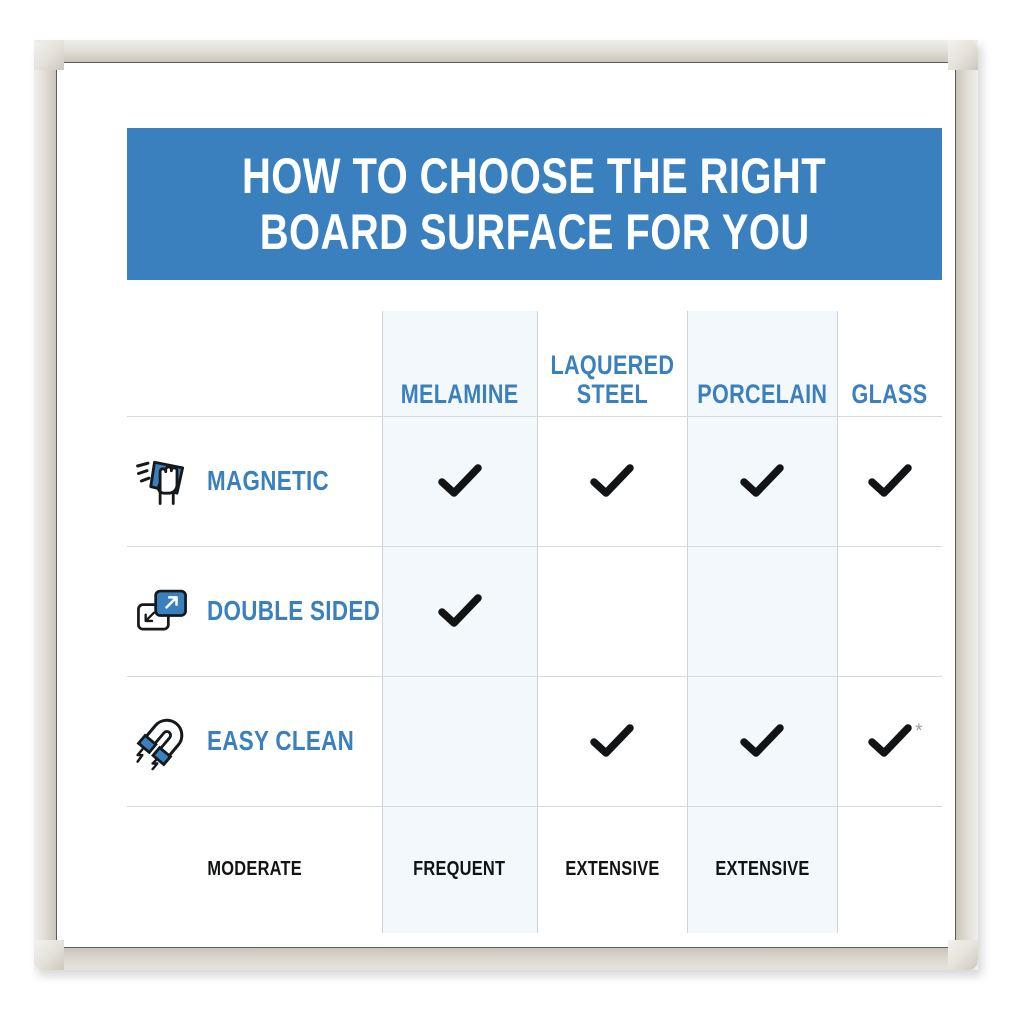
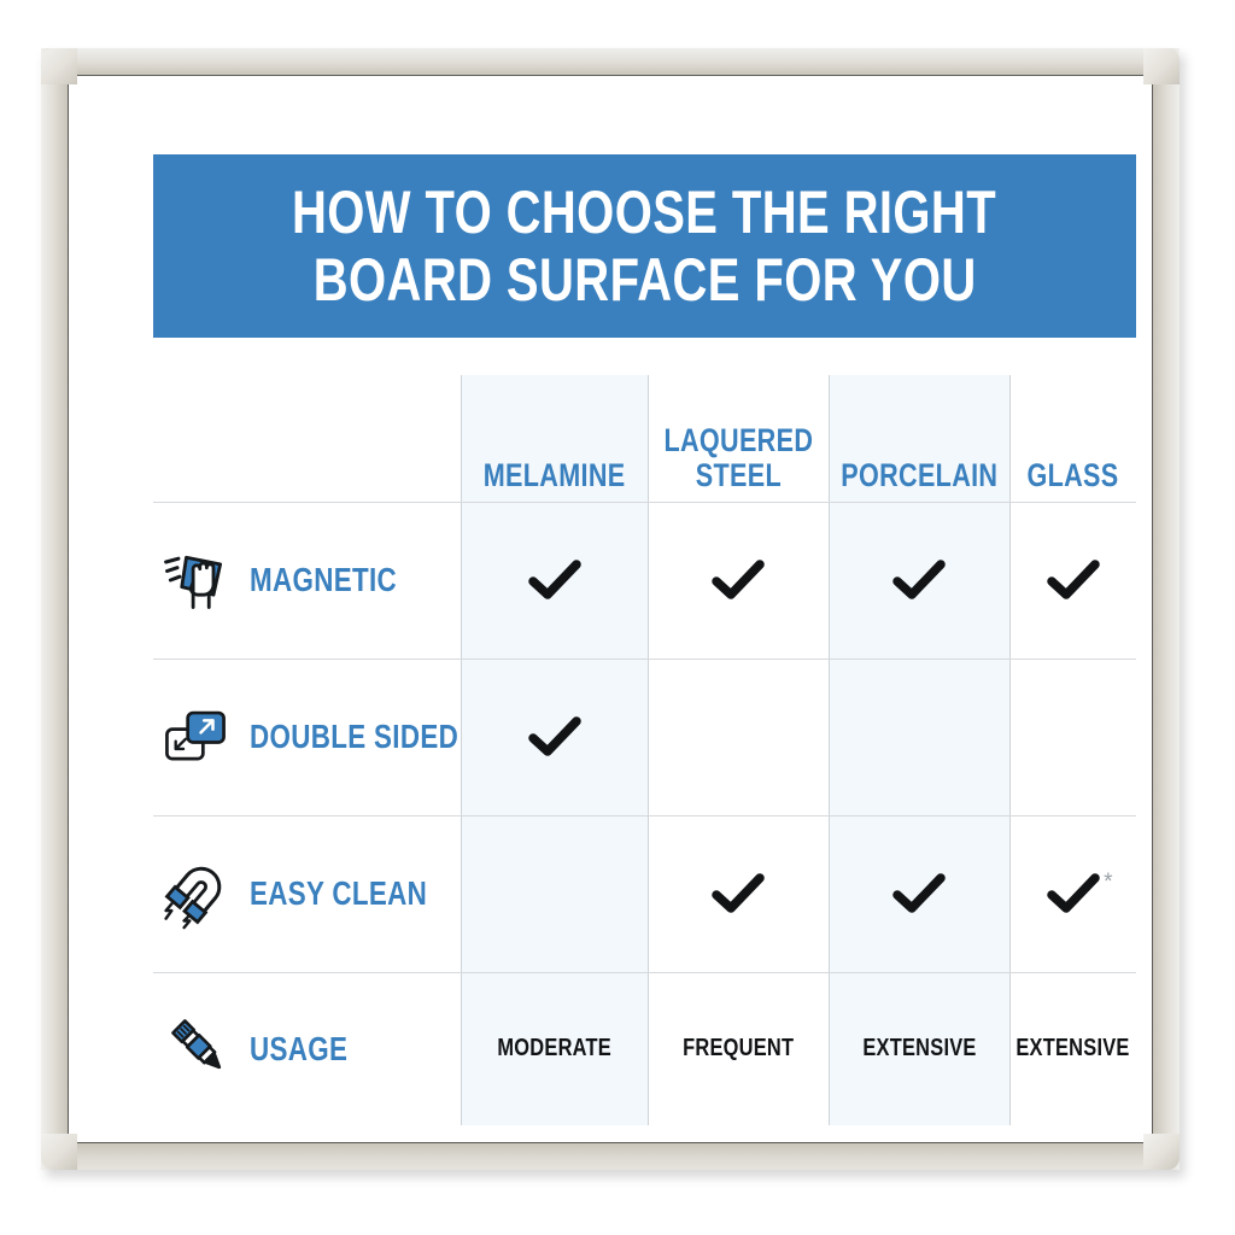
  HOW TO CHOOSE THE RIGHT
  BOARD SURFACE FOR YOU
  MELAMINE
  LAQUERED
  STEEL
  PORCELAIN
  GLASS
  MAGNETIC
  DOUBLE SIDED
  EASY CLEAN
  *
+ USAGE
  MODERATE
  FREQUENT
  EXTENSIVE
  EXTENSIVE
